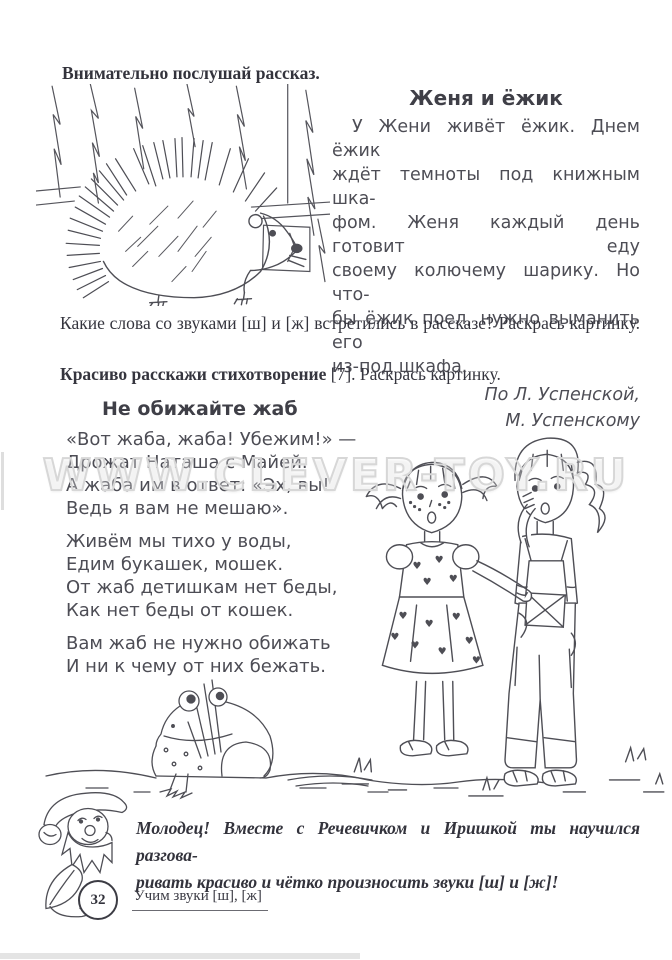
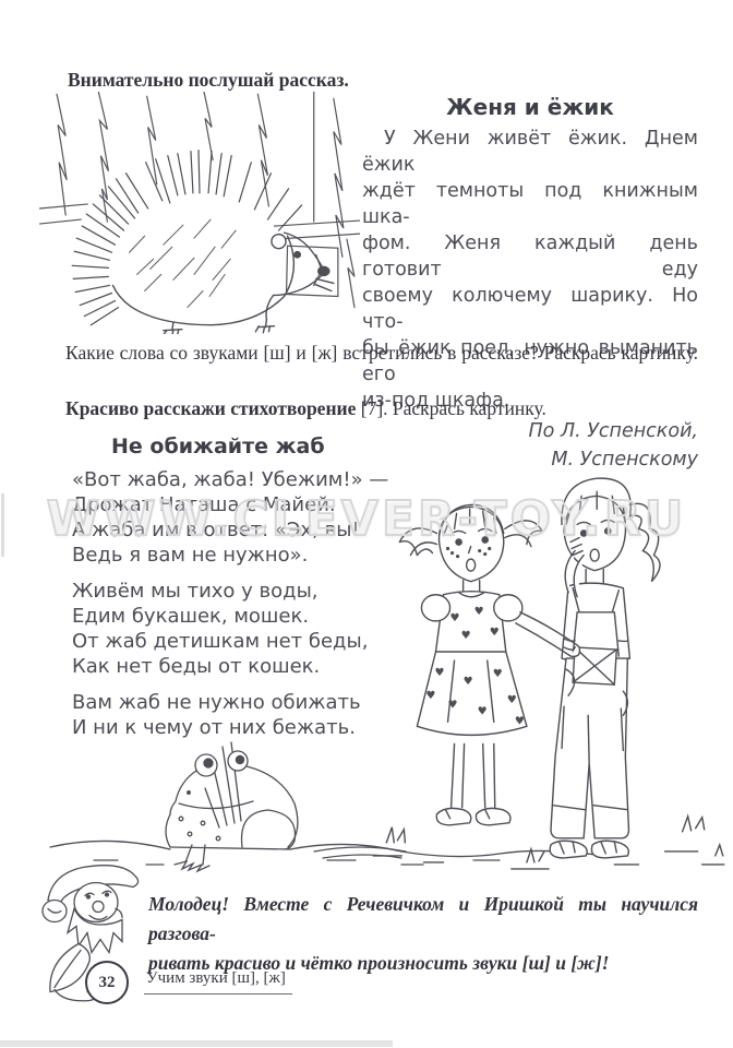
  Внимательно послушай рассказ.
  Женя и ёжик
  У Жени живёт ёжик. Днем ёжик
  ждёт темноты под книжным шка-
  фом. Женя каждый день готовит еду
  своему колючему шарику. Но что-
  бы ёжик поел, нужно выманить его
  из-под шкафа.
  По Л. Успенской,
  М. Успенскому
  Какие слова со звуками [ш] и [ж] встретились в рассказе? Раскрась картинку.
  Красиво расскажи стихотворение [7]. Раскрась картинку.
  Не обижайте жаб
  «Вот жаба, жаба! Убежим!»
  Дрожат Наташа с Майей.
  А жаба им в ответ: «Эх, вы!
- Ведь я вам не мешаю».
+ Ведь я вам не нужно».
  Живём мы тихо у воды,
  Едим букашек, мошек.
  От жаб детишкам нет беды,
  Как нет беды от кошек.
  Вам жаб не нужно обижать
  И ни к чему от них бежать.
  ♥
  ♥
  ♥
  ♥
  ♥
  ♥
  ♥
  ♥
  ♥
  ♥
  ♥
  ♥
  WWW.CLEVER-TOY.RU
  Молодец! Вместе с Речевичком и Иришкой ты научился разгова-
  ривать красиво и чётко произносить звуки [ш] и [ж]!
  32
  Учим звуки [ш], [ж]
